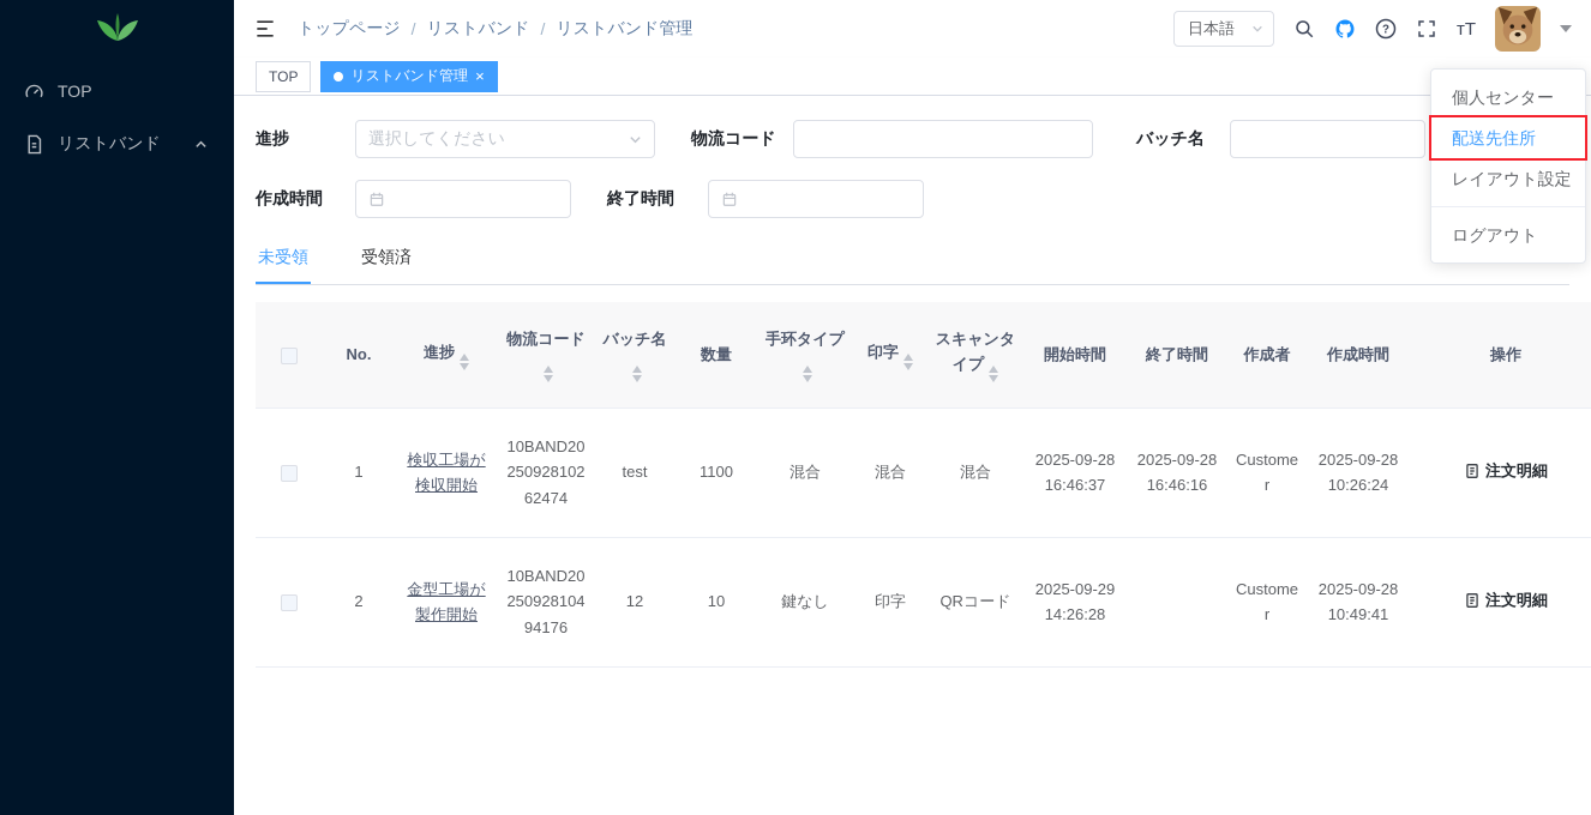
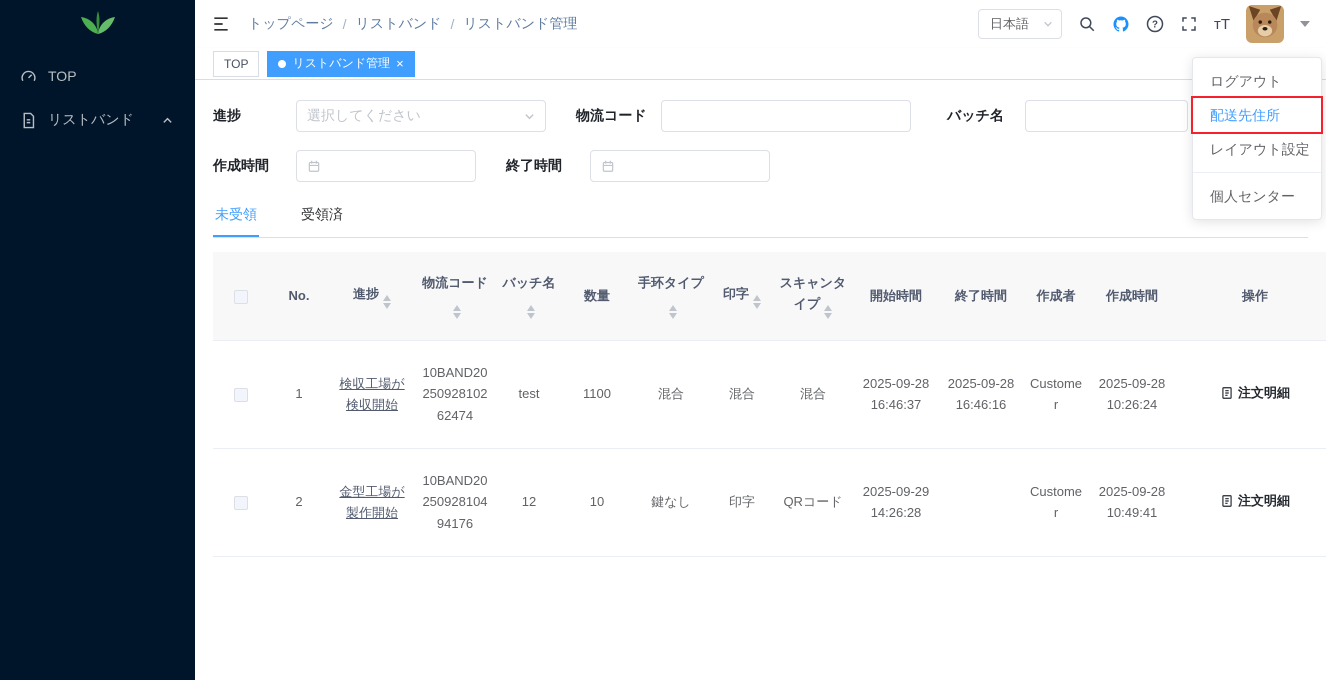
  TOP
  リストバンド
  トップページ
  /
  リストバンド
  /
  リストバンド管理
  日本語
  ?
  тT
  TOP
  リストバンド管理
  ×
  進捗
  選択してください
  物流コード
  バッチ名
  作成時間
  終了時間
  未受領
  受領済
  	No.	進捗	物流コード	バッチ名	数量	手环タイプ	印字	スキャンタイプ	開始時間	終了時間	作成者	作成時間	操作
  	1	検収工場が検収開始	10BAND2025092810262474	test	1100	混合	混合	混合	2025-09-28 16:46:37	2025-09-28 16:46:16	Customer	2025-09-28 10:26:24	注文明細
  	2	金型工場が製作開始	10BAND2025092810494176	12	10	鍵なし	印字	QRコード	2025-09-29 14:26:28		Customer	2025-09-28 10:49:41	注文明細
- 個人センター
+ ログアウト
  配送先住所
  レイアウト設定
- ログアウト
+ 個人センター
